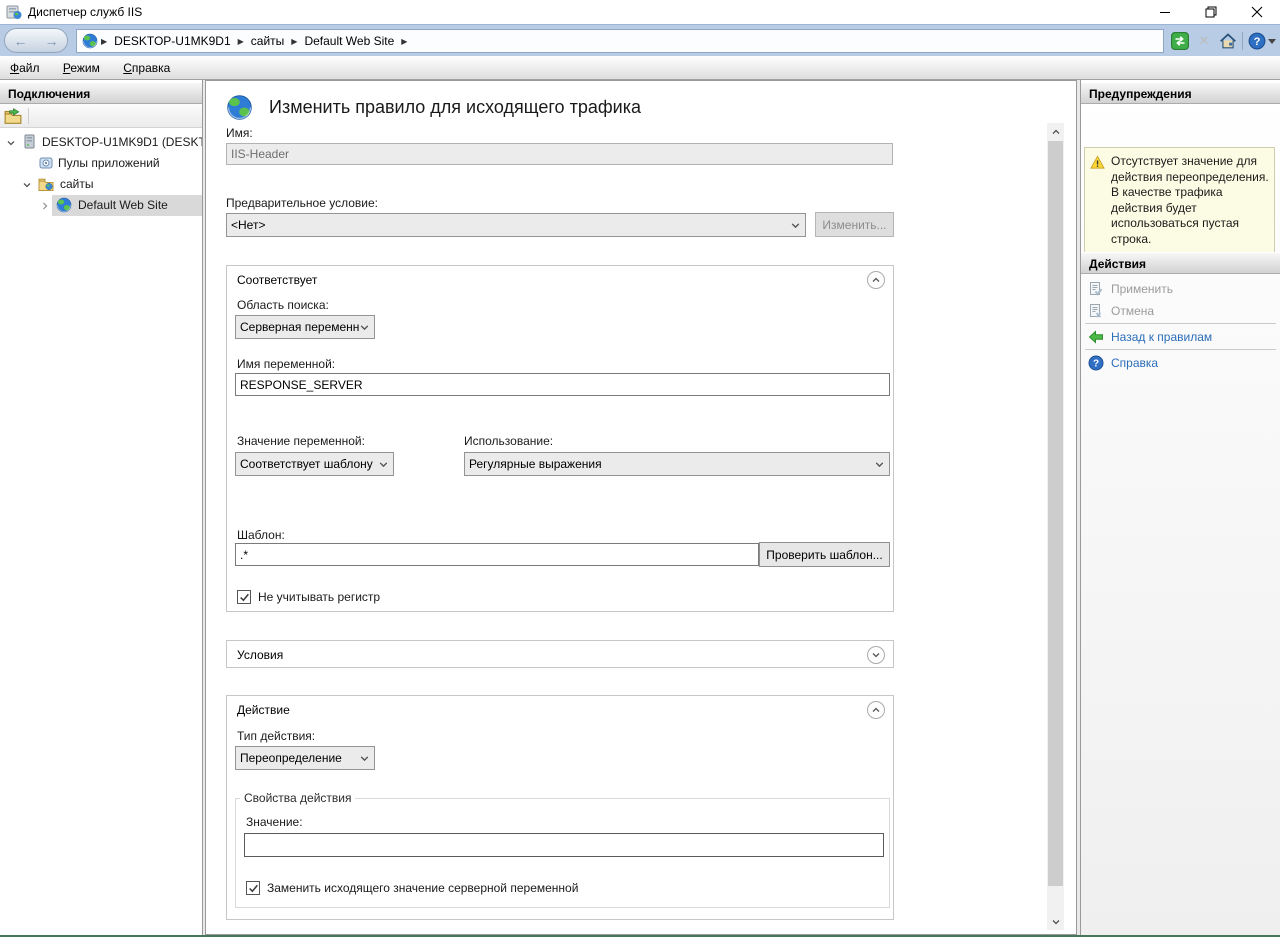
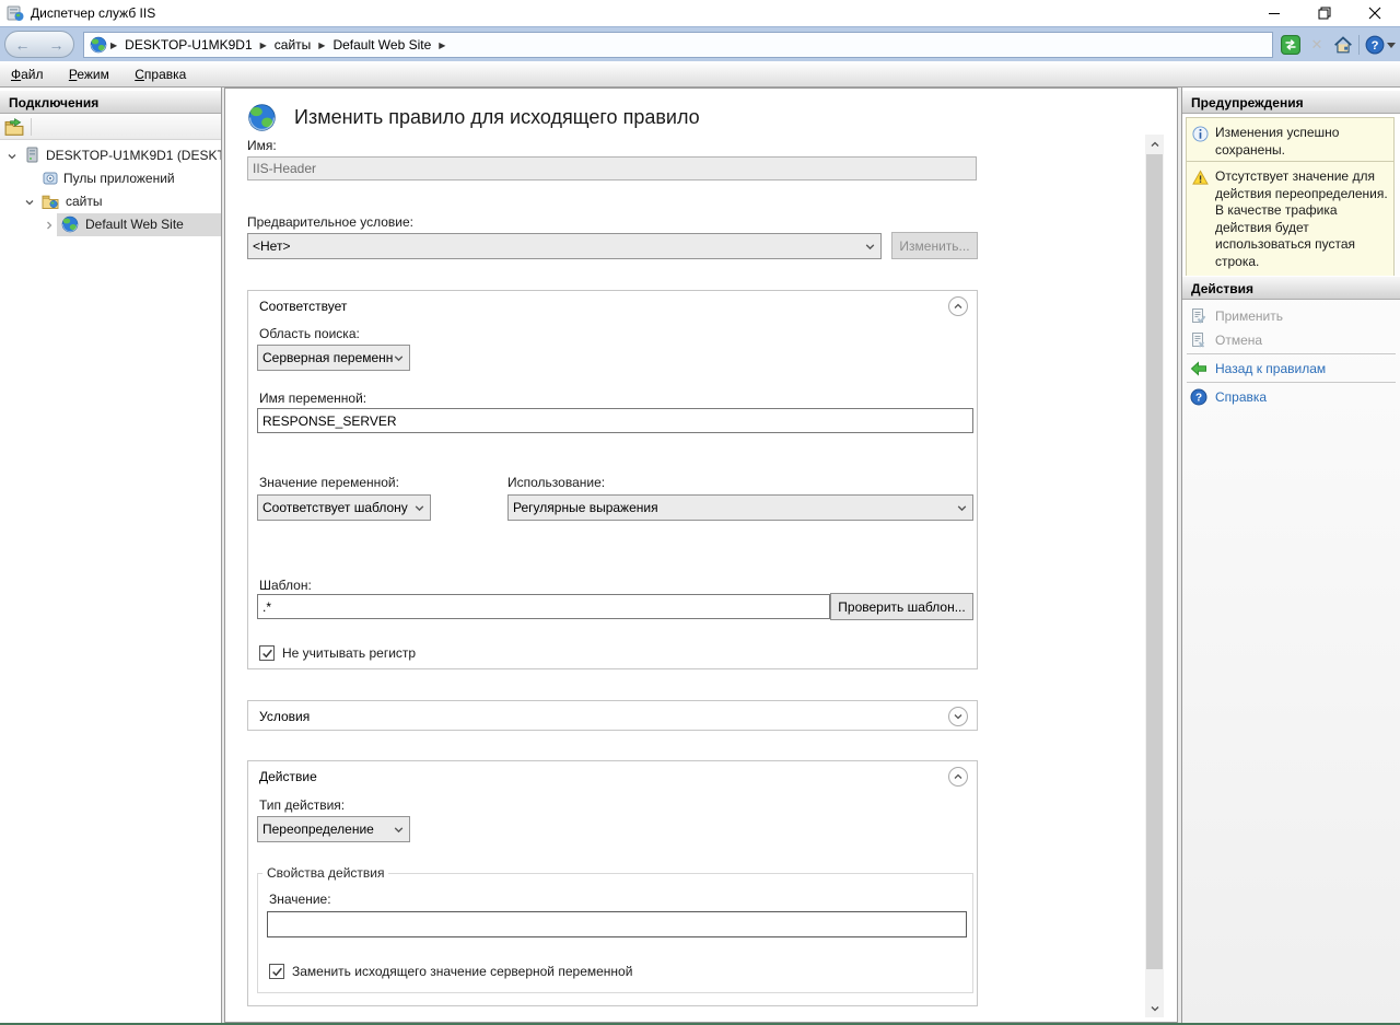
  Диспетчер служб IIS
  ←
  →
  ▶
  DESKTOP-U1MK9D1
  ▶
  сайты
  ▶
  Default Web Site
  ▶
  ✕
  ?
  Файл Режим Справка
  Подключения
  DESKTOP-U1MK9D1 (DESK
  Пулы приложений
  сайты
  Default Web Site
- Изменить правило для исходящего трафика
+ Изменить правило для исходящего правило
  Имя:
  IIS-Header
  Предварительное условие:
  <Нет>
  Изменить...
  Соответствует
  Область поиска:
  Серверная переменн
  Имя переменной:
  RESPONSE_SERVER
  Значение переменной:
  Соответствует шаблону
  Использование:
  Регулярные выражения
  Шаблон:
  .*
  Проверить шаблон...
  Не учитывать регистр
  Условия
  Действие
  Тип действия:
  Переопределение
  Свойства действия
  Значение:
  Заменить исходящего значение серверной переменной
  Предупреждения
+ Изменения успешно сохранены.
  Отсутствует значение для действия переопределения. В качестве трафика действия будет использоваться пустая строка.
  Действия
  Применить
  Отмена
  Назад к правилам
  ?
  Справка
